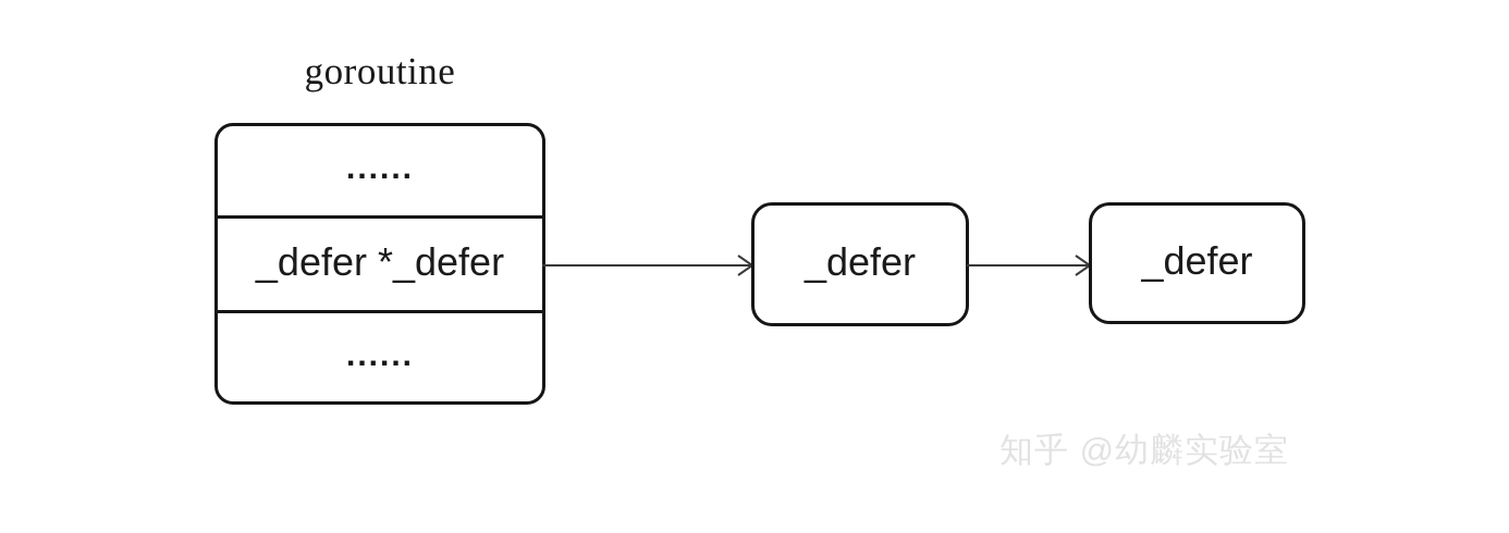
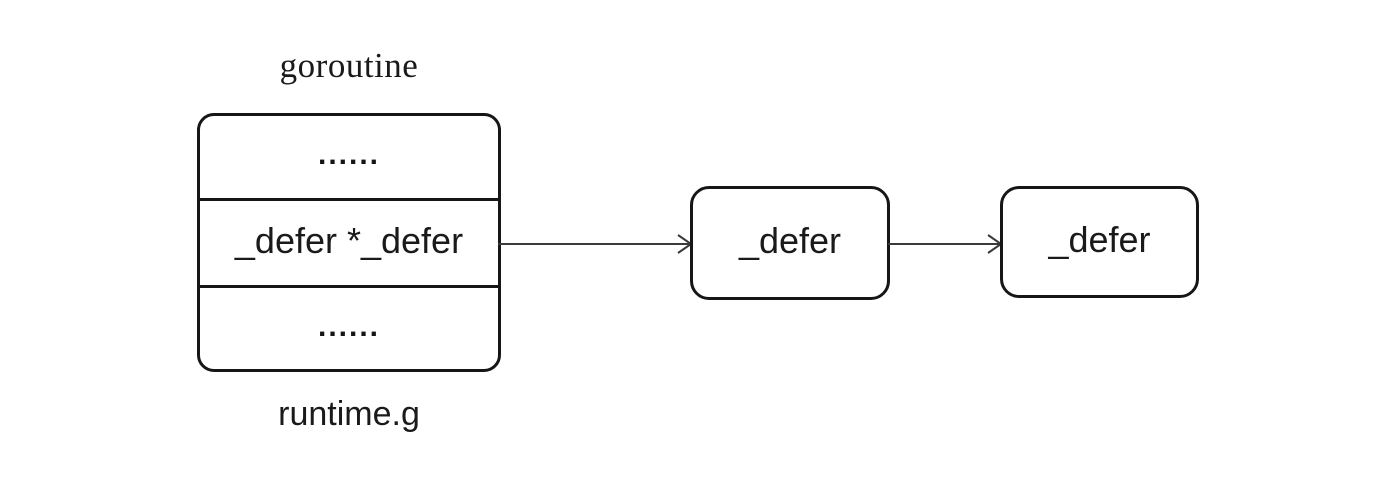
  goroutine
  ......
  _defer *_defer
  ......
+ runtime.g
  _defer
  _defer
- 知乎 @幼麟实验室
